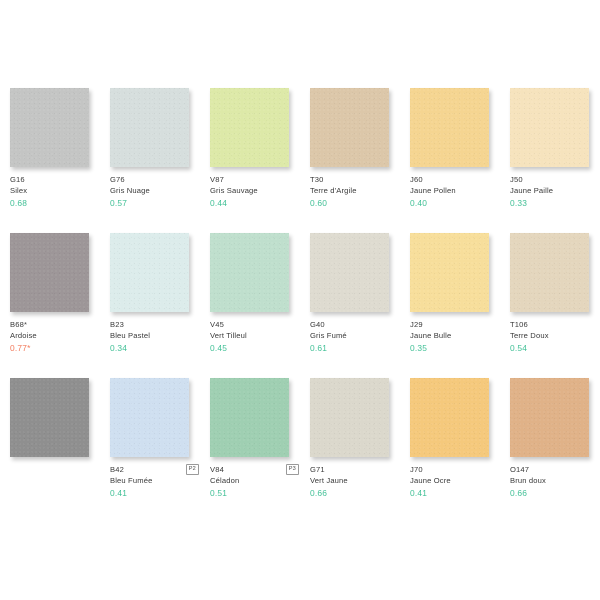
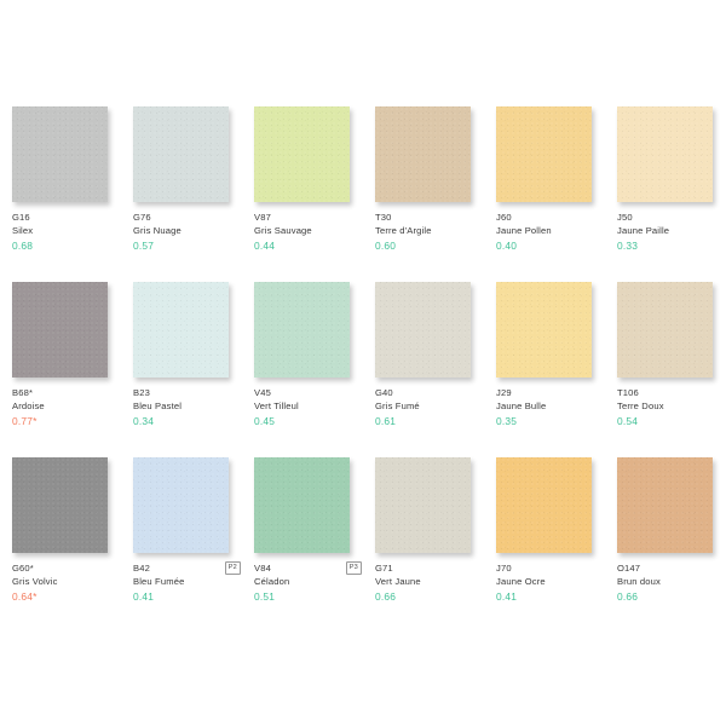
  G16
  Silex
  0.68
  G76
  Gris Nuage
  0.57
  V87
  Gris Sauvage
  0.44
  T30
  Terre d'Argile
  0.60
  J60
  Jaune Pollen
  0.40
  J50
  Jaune Paille
  0.33
  B68*
  Ardoise
  0.77*
  B23
  Bleu Pastel
  0.34
  V45
  Vert Tilleul
  0.45
  G40
  Gris Fumé
  0.61
  J29
  Jaune Bulle
  0.35
  T106
  Terre Doux
  0.54
+ G60*
+ Gris Volvic
+ 0.64*
  B42
  Bleu Fumée
  0.41
  V84
  Céladon
  0.51
  G71
  Vert Jaune
  0.66
  J70
  Jaune Ocre
  0.41
  O147
  Brun doux
  0.66
